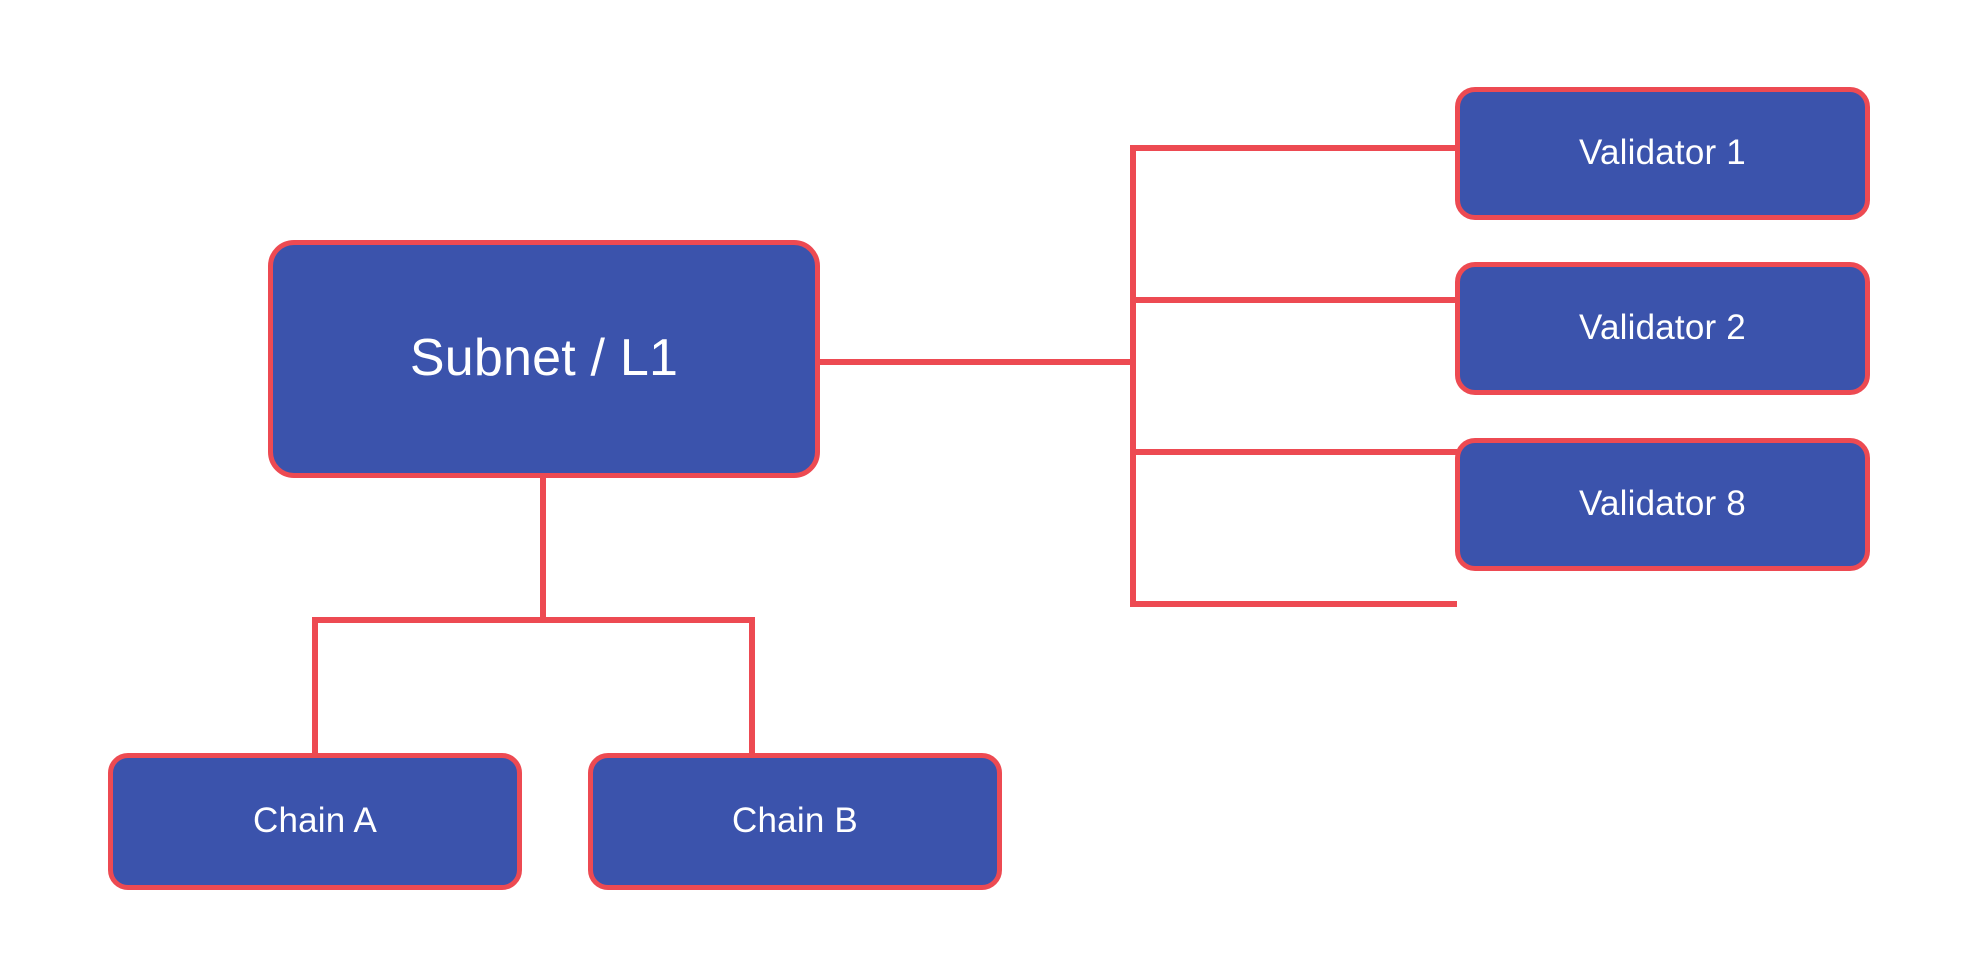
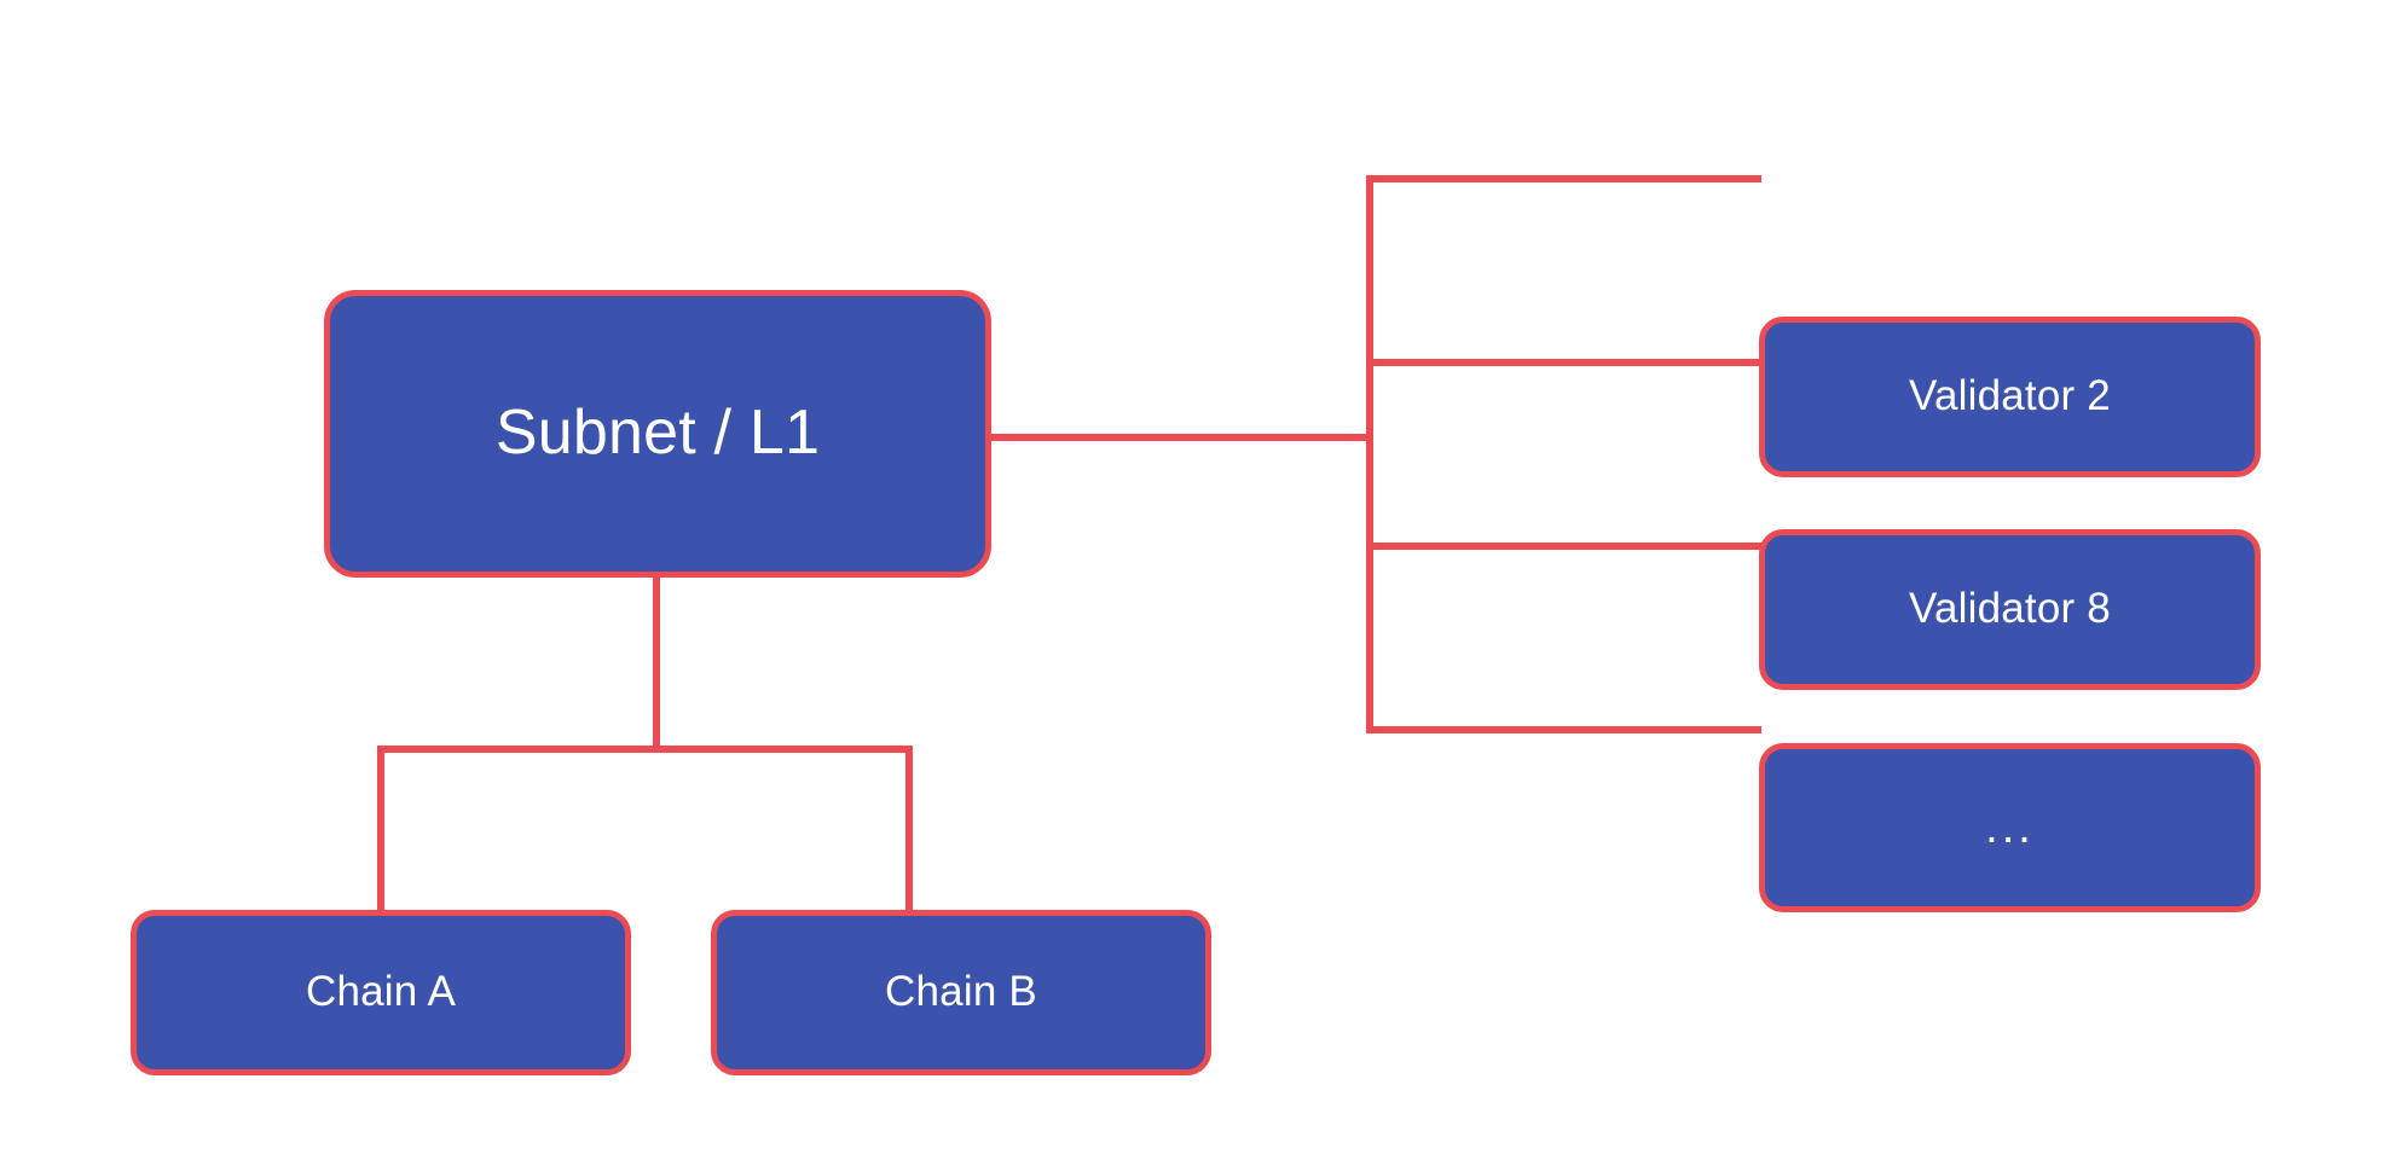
  Subnet / L1
  Chain A
  Chain B
- Validator 1
  Validator 2
  Validator 8
+ ...
